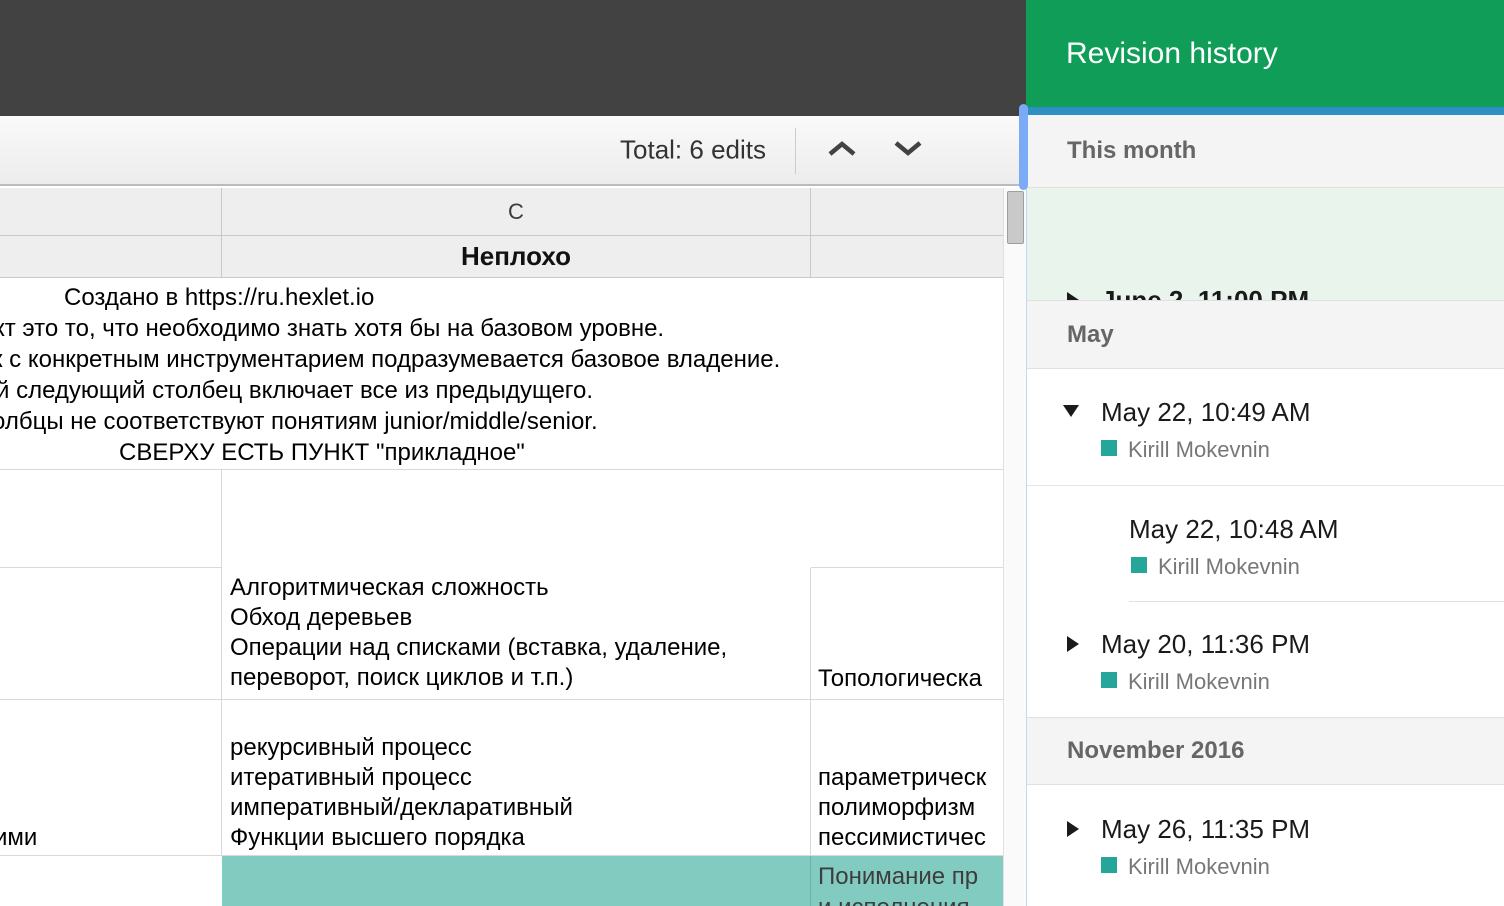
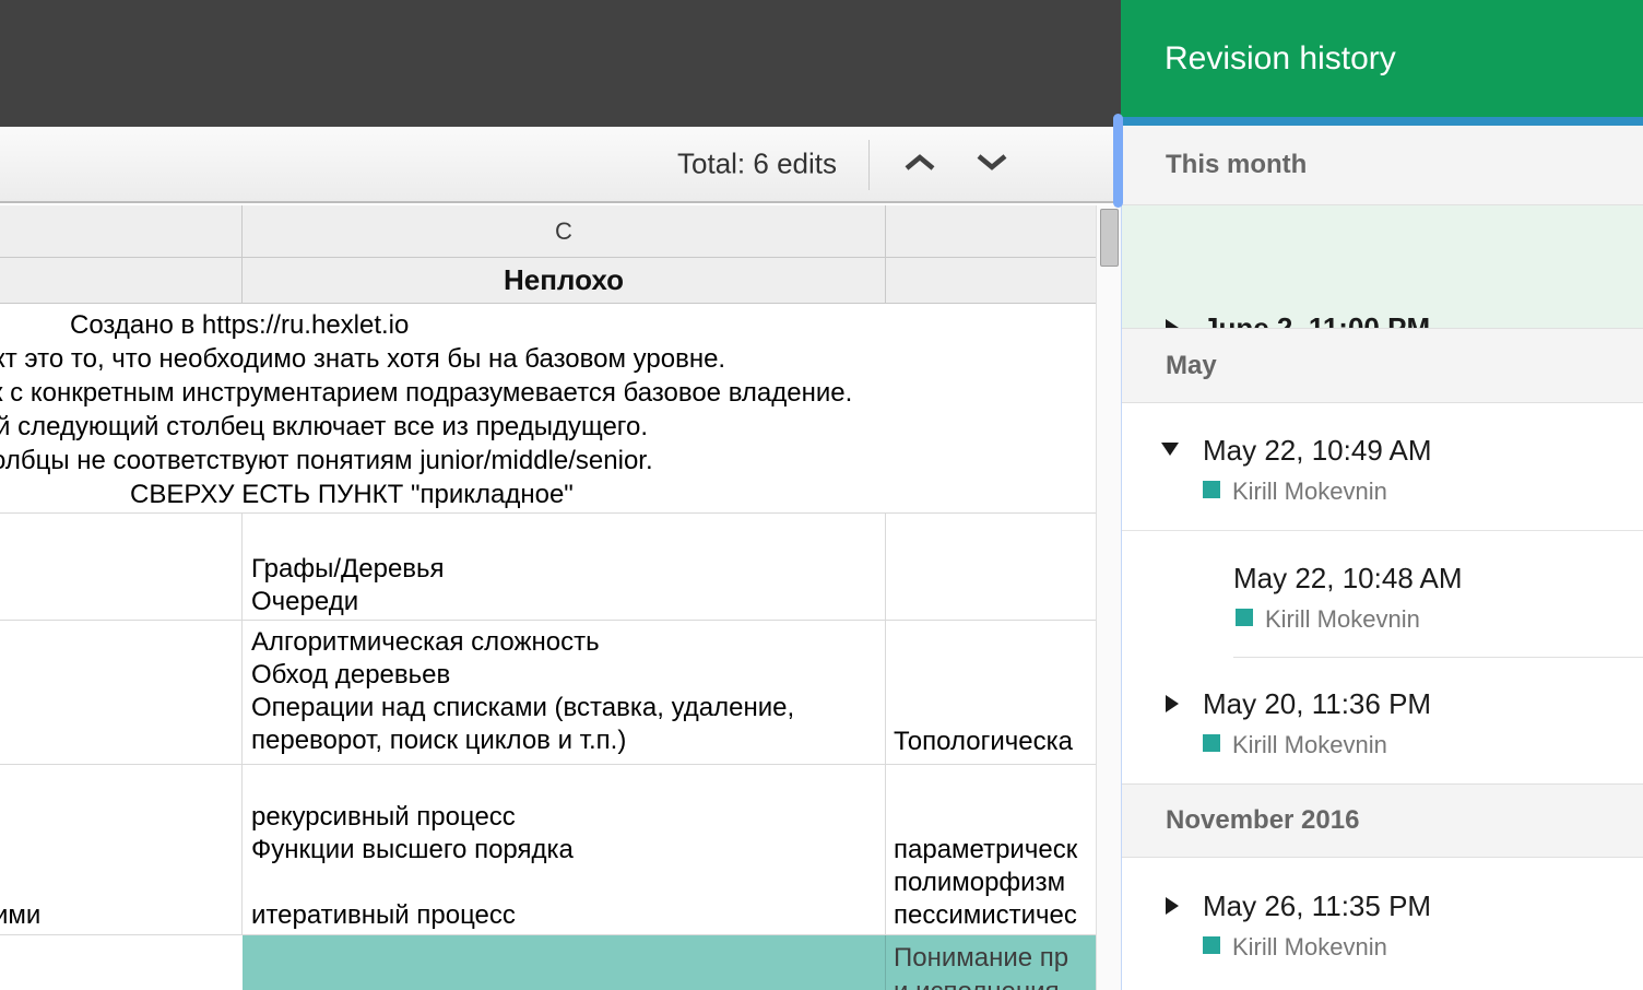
  Total: 6 edits
  C
  Неплохо
  Создано в https://ru.hexlet.io
  т это то, что необходимо знать хотя бы на базовом уровне.
  с конкретным инструментарием подразумевается базовое владение.
  й следующий столбец включает все из предыдущего.
  лбцы не соответствуют понятиям junior/middle/senior.
  СВЕРХУ ЕСТЬ ПУНКТ "прикладное"
+ Графы/Деревья
+ Очереди
  Алгоритмическая сложность
  Обход деревьев
  Операции над списками (вставка, удаление,
  переворот, поиск циклов и т.п.)
  Топологическа
  ими
  рекурсивный процесс
- итеративный процесс
+ Функции высшего порядка
- императивный/декларативный
- Функции высшего порядка
+ итеративный процесс
  параметрическ
  полиморфизм
  пессимистичес
  Понимание пр
  Revision history
  This month
  May
  May 22, 10:49 AM
  Kirill Mokevnin
  May 22, 10:48 AM
  Kirill Mokevnin
  May 20, 11:36 PM
  Kirill Mokevnin
  November 2016
  May 26, 11:35 PM
  Kirill Mokevnin
